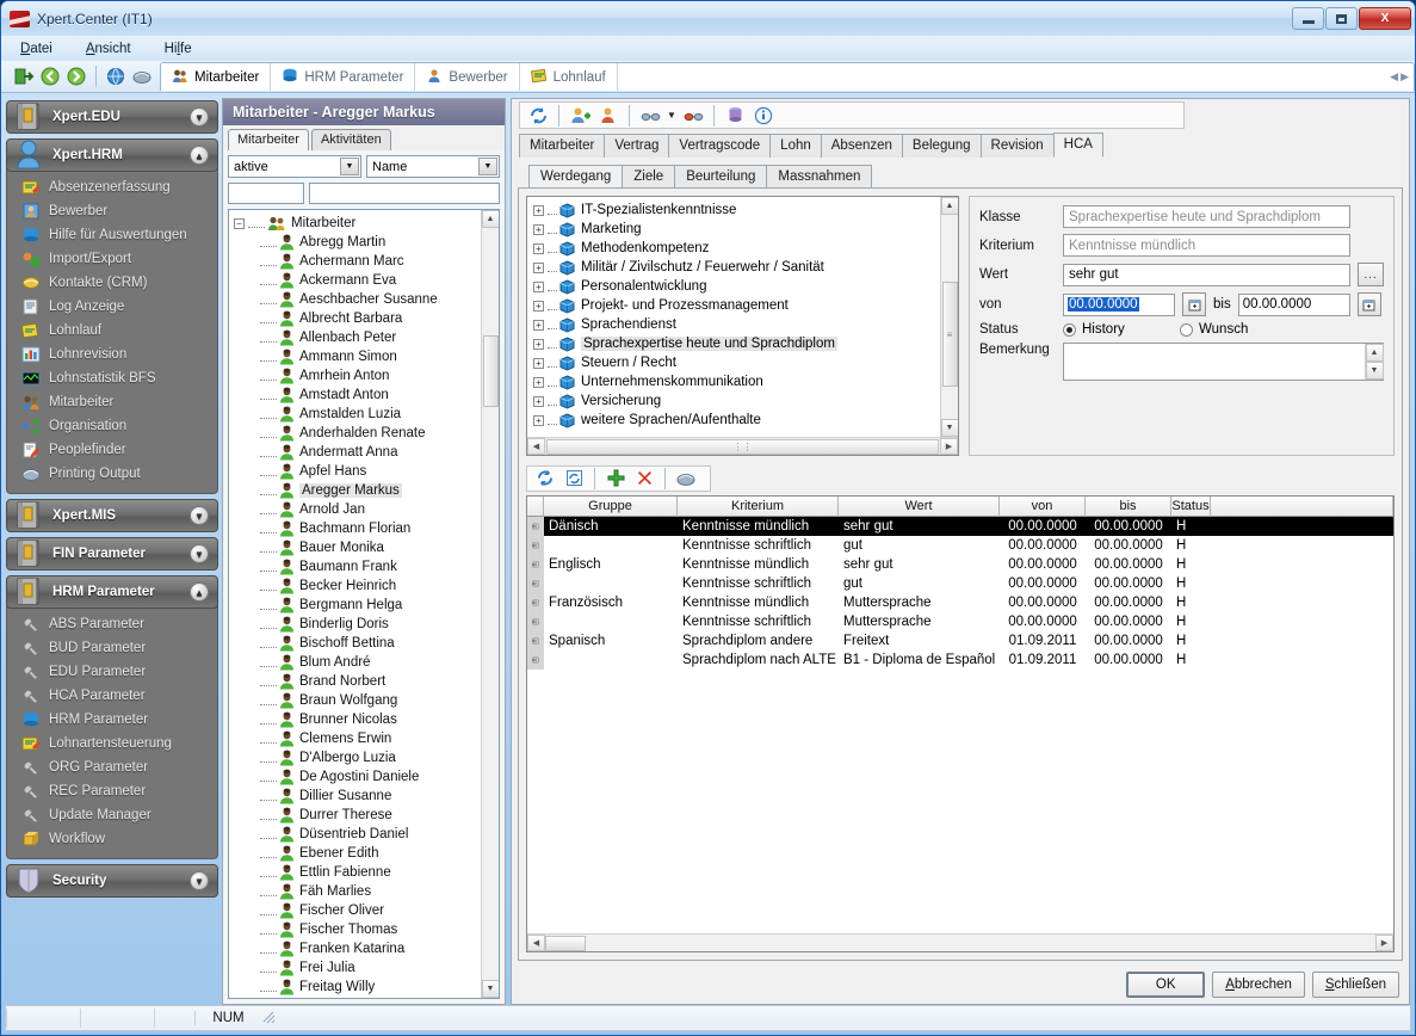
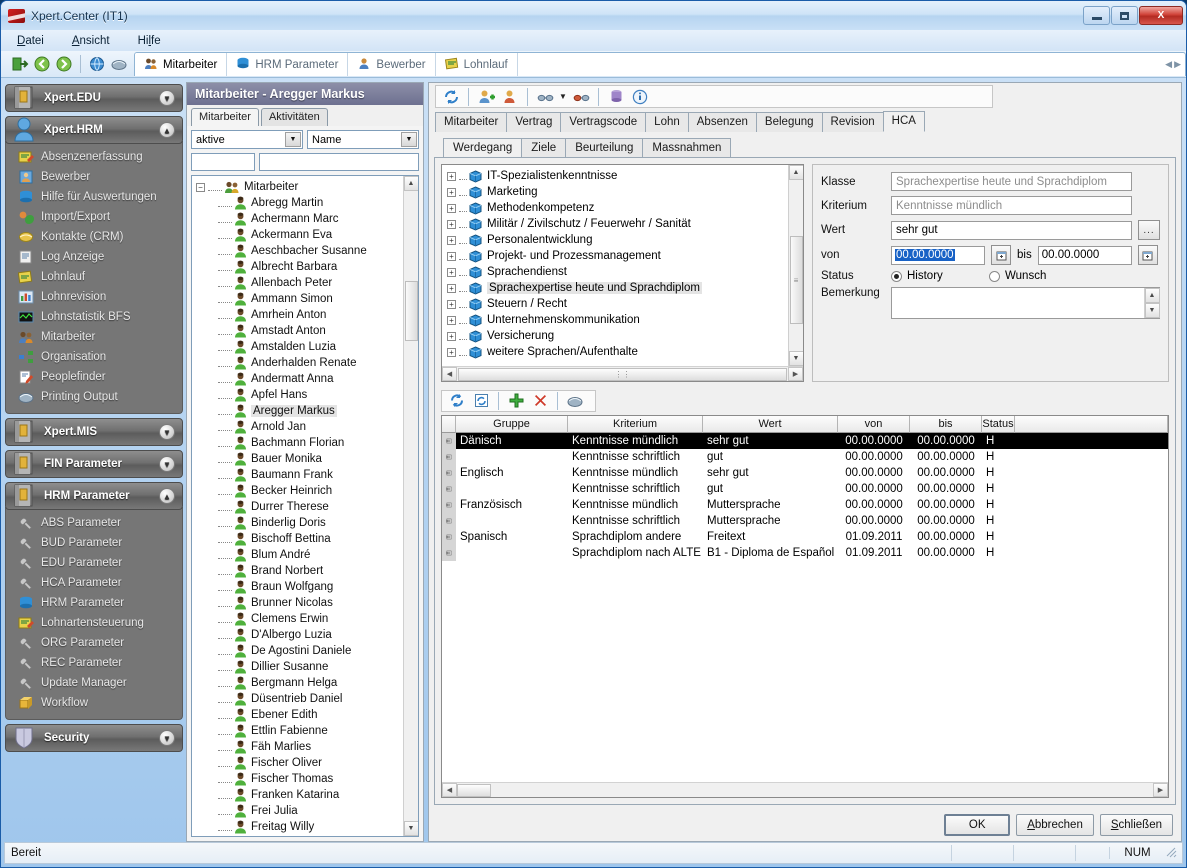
  Xpert.Center (IT1)
  X
  Datei
  Ansicht
  Hilfe
  Mitarbeiter
  HRM Parameter
  Bewerber
  Lohnlauf
  ◀
  ▶
  Xpert.EDU
  ▼
  Xpert.HRM
  ▲
  Absenzenerfassung
  Bewerber
  Hilfe für Auswertungen
  Import/Export
  Kontakte (CRM)
  Log Anzeige
  Lohnlauf
  Lohnrevision
  Lohnstatistik BFS
  Mitarbeiter
  Organisation
  Peoplefinder
  Printing Output
  Xpert.MIS
  ▼
  FIN Parameter
  ▼
  HRM Parameter
  ▲
  ABS Parameter
  BUD Parameter
  EDU Parameter
  HCA Parameter
  HRM Parameter
  Lohnartensteuerung
  ORG Parameter
  REC Parameter
  Update Manager
  Workflow
  Security
  ▼
  Mitarbeiter - Aregger Markus
  Mitarbeiter
  Aktivitäten
  aktive
  Name
  −
  Mitarbeiter
  Abregg Martin
  Achermann Marc
  Ackermann Eva
  Aeschbacher Susanne
  Albrecht Barbara
  Allenbach Peter
  Ammann Simon
  Amrhein Anton
  Amstadt Anton
  Amstalden Luzia
  Anderhalden Renate
  Andermatt Anna
  Apfel Hans
  Aregger Markus
  Arnold Jan
  Bachmann Florian
  Bauer Monika
  Baumann Frank
  Becker Heinrich
- Bergmann Helga
+ Durrer Therese
  Binderlig Doris
  Bischoff Bettina
  Blum André
  Brand Norbert
  Braun Wolfgang
  Brunner Nicolas
  Clemens Erwin
  D'Albergo Luzia
  De Agostini Daniele
  Dillier Susanne
- Durrer Therese
+ Bergmann Helga
  Düsentrieb Daniel
  Ebener Edith
  Ettlin Fabienne
  Fäh Marlies
  Fischer Oliver
  Fischer Thomas
  Franken Katarina
  Frei Julia
  Freitag Willy
  ▼
  Mitarbeiter
  Vertrag
  Vertragscode
  Lohn
  Absenzen
  Belegung
  Revision
  HCA
  Werdegang
  Ziele
  Beurteilung
  Massnahmen
  +
  IT-Spezialistenkenntnisse
  +
  Marketing
  +
  Methodenkompetenz
  +
  Militär / Zivilschutz / Feuerwehr / Sanität
  +
  Personalentwicklung
  +
  Projekt- und Prozessmanagement
  +
  Sprachendienst
  +
  Sprachexpertise heute und Sprachdiplom
  +
  Steuern / Recht
  +
  Unternehmenskommunikation
  +
  Versicherung
  +
  weitere Sprachen/Aufenthalte
  ≡
  ⋮⋮
  Klasse
  Sprachexpertise heute und Sprachdiplom
  Kriterium
  Kenntnisse mündlich
  Wert
  sehr gut
  ...
  von
  00.00.0000
  bis
  00.00.0000
  Status
  History
  Wunsch
  Bemerkung
  Gruppe
  Kriterium
  Wert
  von
  bis
  Status
  Dänisch
  Kenntnisse mündlich
  sehr gut
  00.00.0000
  00.00.0000
  H
  Kenntnisse schriftlich
  gut
  00.00.0000
  00.00.0000
  H
  Englisch
  Kenntnisse mündlich
  sehr gut
  00.00.0000
  00.00.0000
  H
  Kenntnisse schriftlich
  gut
  00.00.0000
  00.00.0000
  H
  Französisch
  Kenntnisse mündlich
  Muttersprache
  00.00.0000
  00.00.0000
  H
  Kenntnisse schriftlich
  Muttersprache
  00.00.0000
  00.00.0000
  H
  Spanisch
  Sprachdiplom andere
  Freitext
  01.09.2011
  00.00.0000
  H
  Sprachdiplom nach ALTE
  B1 - Diploma de Español
  01.09.2011
  00.00.0000
  H
  OK
  A
  bbrechen
  S
  chließen
+ Bereit
  NUM
